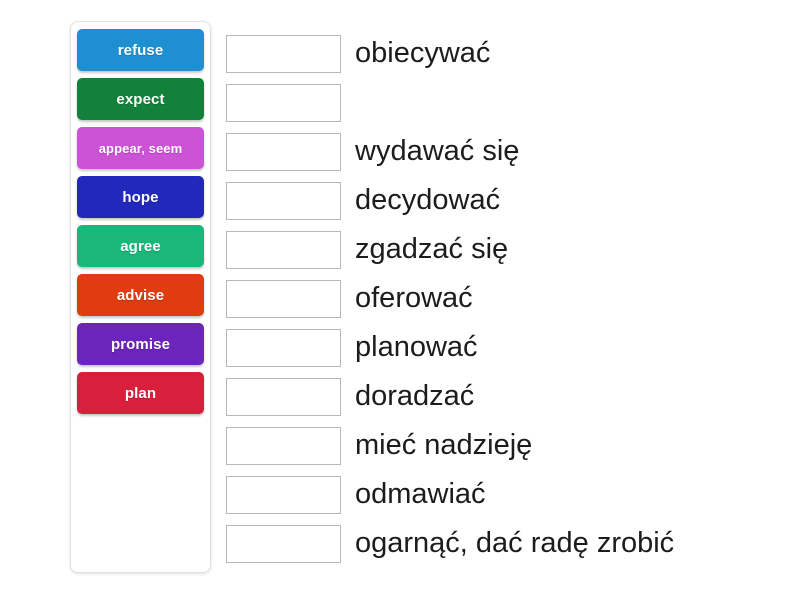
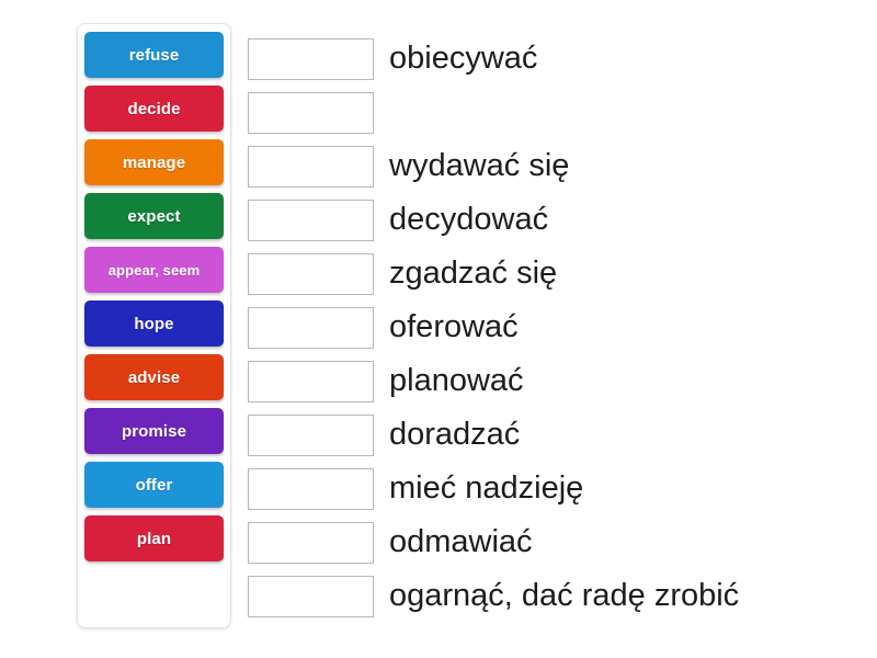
  refuse
+ decide
+ manage
  expect
  appear, seem
  hope
- agree
  advise
  promise
+ offer
  plan
  obiecywać
  wydawać się
  decydować
  zgadzać się
  oferować
  planować
  doradzać
  mieć nadzieję
  odmawiać
  ogarnąć, dać radę zrobić
